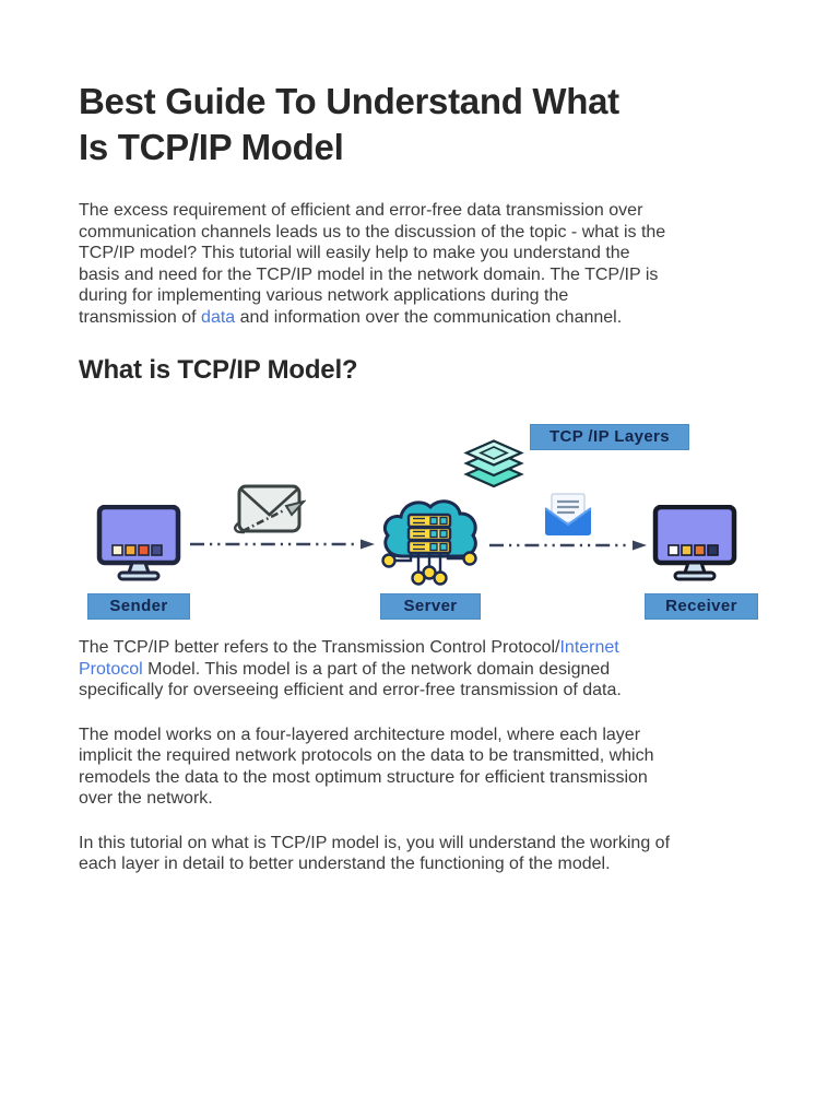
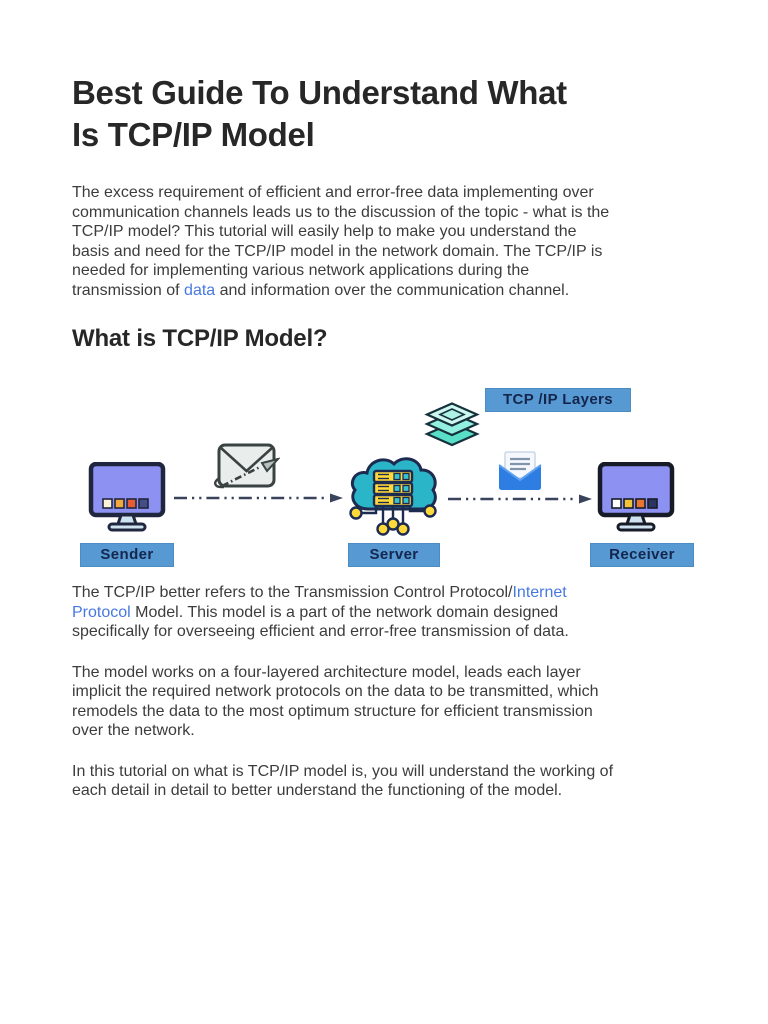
  Best Guide To Understand What
  Is TCP/IP Model
- The excess requirement of efficient and error-free data transmission over
+ The excess requirement of efficient and error-free data implementing over
  communication channels leads us to the discussion of the topic - what is the
  TCP/IP model? This tutorial will easily help to make you understand the
  basis and need for the TCP/IP model in the network domain. The TCP/IP is
- during for implementing various network applications during the
+ needed for implementing various network applications during the
  transmission of data and information over the communication channel.
  What is TCP/IP Model?
  TCP /IP Layers
  Sender
  Server
  Receiver
  The TCP/IP better refers to the Transmission Control Protocol/Internet
  Protocol Model. This model is a part of the network domain designed
  specifically for overseeing efficient and error-free transmission of data.
- The model works on a four-layered architecture model, where each layer
+ The model works on a four-layered architecture model, leads each layer
  implicit the required network protocols on the data to be transmitted, which
  remodels the data to the most optimum structure for efficient transmission
  over the network.
  In this tutorial on what is TCP/IP model is, you will understand the working of
- each layer in detail to better understand the functioning of the model.
+ each detail in detail to better understand the functioning of the model.
